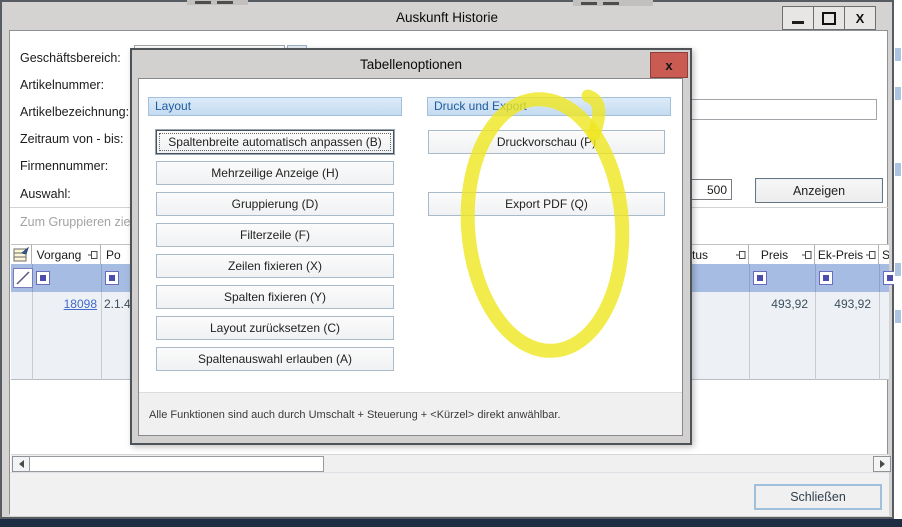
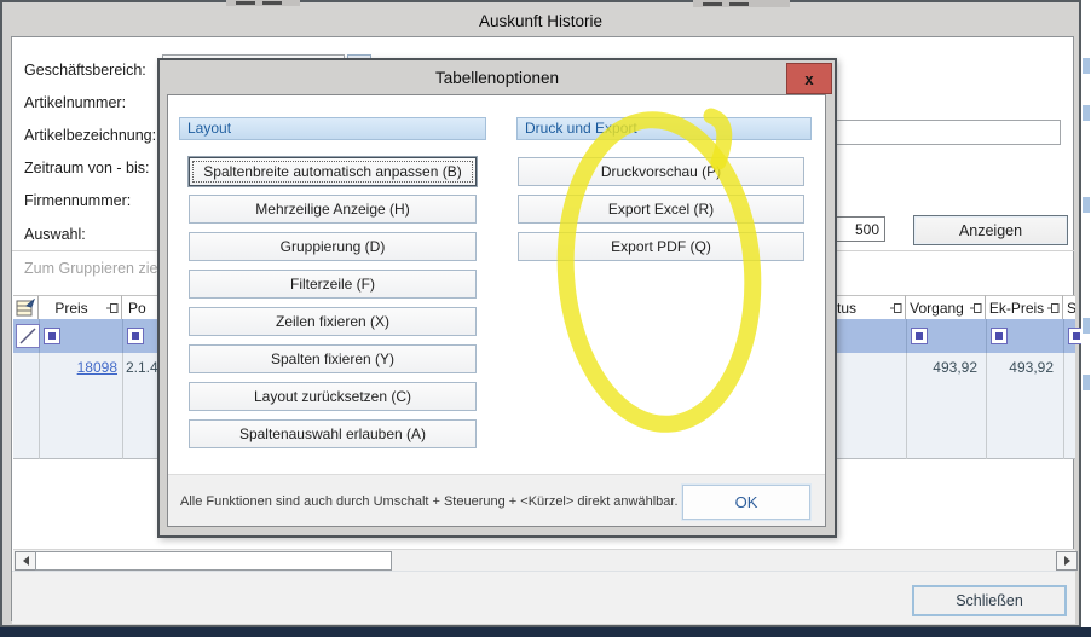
  Auskunft Historie
- X
  Geschäftsbereich:
  Artikelnummer:
  Artikelbezeichnung:
  Zeitraum von - bis:
  Firmennummer:
  Auswahl:
  500
  Anzeigen
  Zum Gruppieren zie
- Vorgang
+ Preis
  Po
  tus
- Preis
+ Vorgang
  Ek-Preis
  S
  18098
  2.1.4
  493,92
  493,92
  Schließen
  Tabellenoptionen
  x
  Layout
  Druck und Export
  Spaltenbreite automatisch anpassen (B)
  Mehrzeilige Anzeige (H)
  Gruppierung (D)
  Filterzeile (F)
  Zeilen fixieren (X)
  Spalten fixieren (Y)
  Layout zurücksetzen (C)
  Spaltenauswahl erlauben (A)
  Druckvorschau (P)
+ Export Excel (R)
  Export PDF (Q)
  Alle Funktionen sind auch durch Umschalt + Steuerung + <Kürzel> direkt anwählbar.
+ OK
